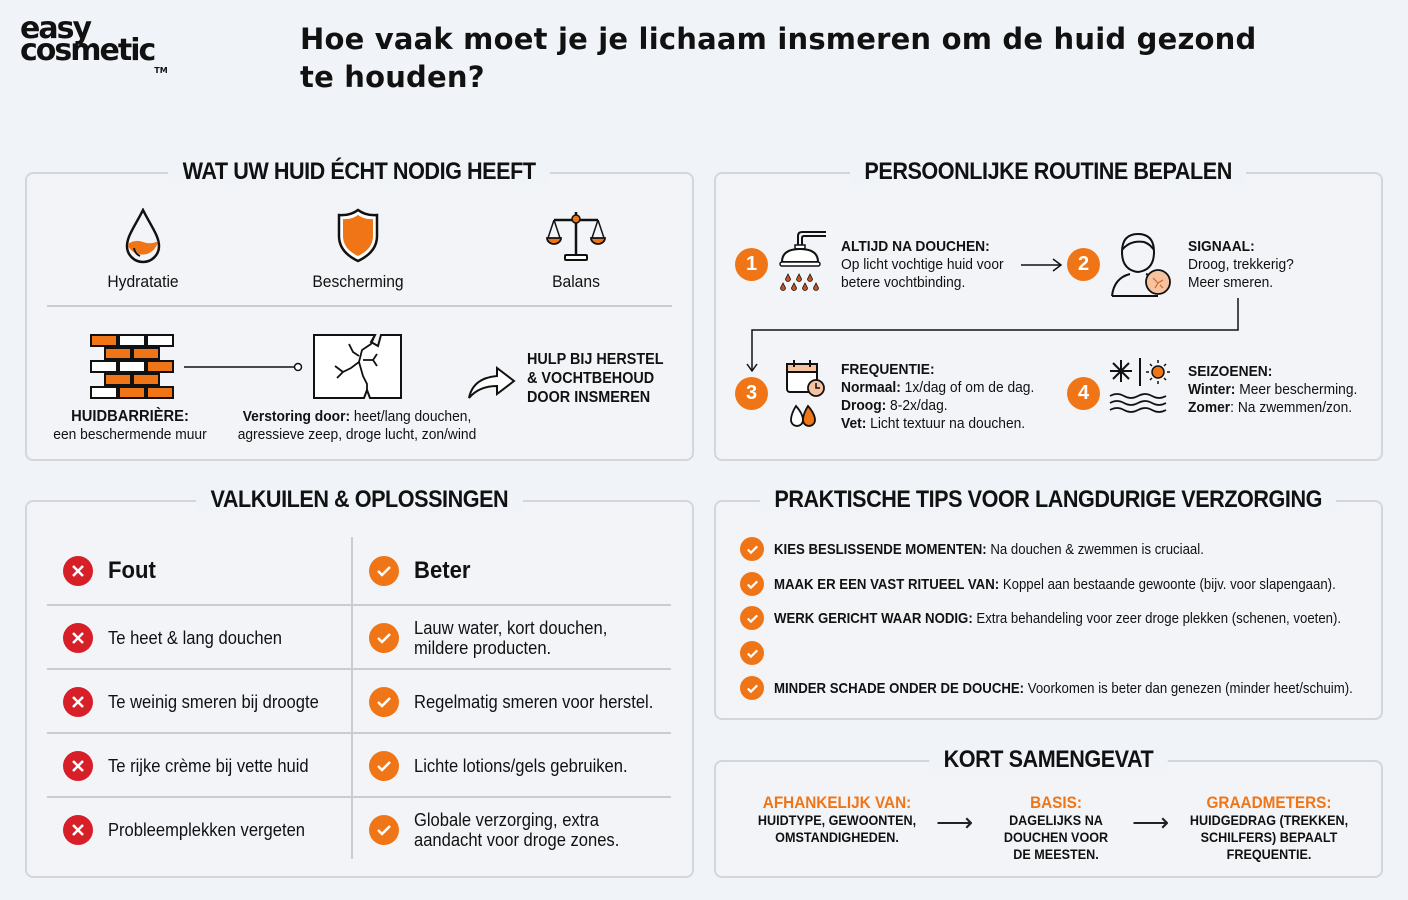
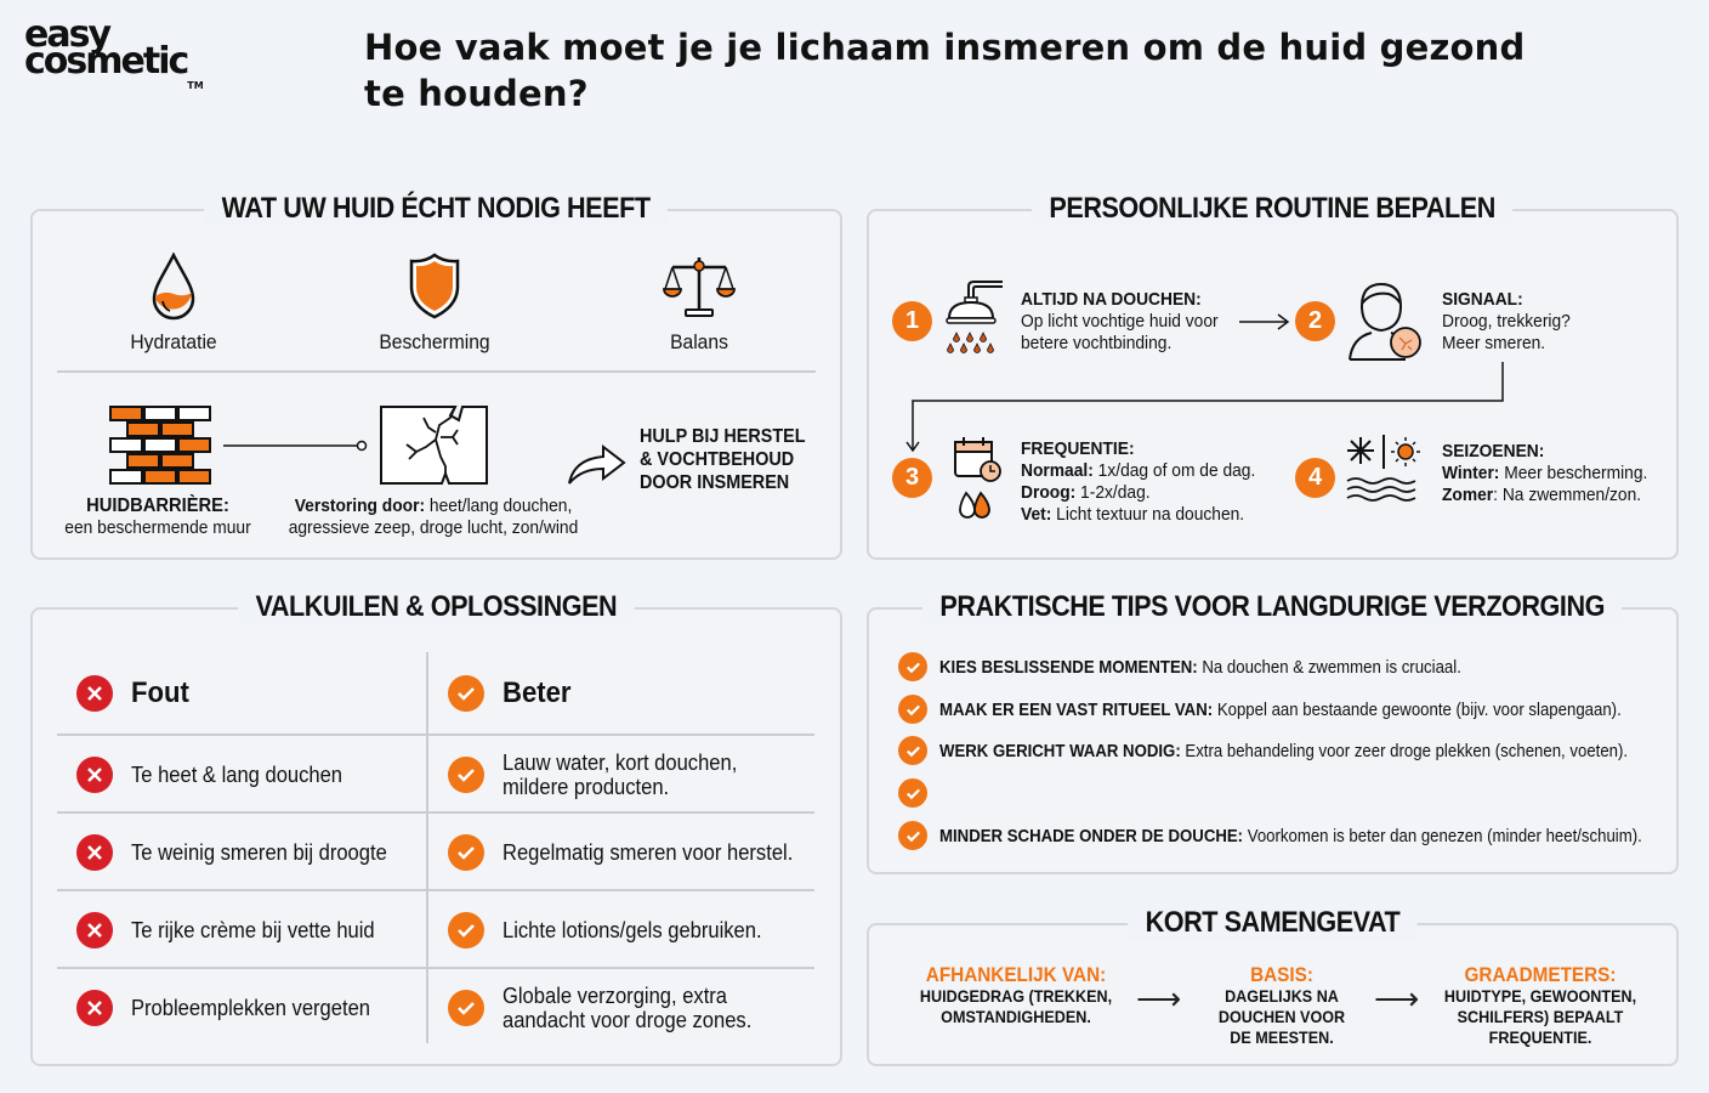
  easy
  cosmeticTM
  Hoe vaak moet je je lichaam insmeren om de huid gezond te houden?
  WAT UW HUID ÉCHT NODIG HEEFT
  Hydratatie
  Bescherming
  Balans
  HUIDBARRIÈRE:
  een beschermende muur
  Verstoring door: heet/lang douchen,
  agressieve zeep, droge lucht, zon/wind
  HULP BIJ HERSTEL
  & VOCHTBEHOUD
  DOOR INSMEREN
  PERSOONLIJKE ROUTINE BEPALEN
  1
  ALTIJD NA DOUCHEN:
  Op licht vochtige huid voor
  betere vochtbinding.
  2
  SIGNAAL:
  Droog, trekkerig?
  Meer smeren.
  3
  FREQUENTIE:
  Normaal: 1x/dag of om de dag.
- Droog: 8-2x/dag.
+ Droog: 1-2x/dag.
  Vet: Licht textuur na douchen.
  4
  SEIZOENEN:
  Winter: Meer bescherming.
  Zomer: Na zwemmen/zon.
  VALKUILEN & OPLOSSINGEN
  Fout
  Beter
  Te heet & lang douchen
  Lauw water, kort douchen,
  mildere producten.
  Te weinig smeren bij droogte
  Regelmatig smeren voor herstel.
  Te rijke crème bij vette huid
  Lichte lotions/gels gebruiken.
  Probleemplekken vergeten
  Globale verzorging, extra
  aandacht voor droge zones.
  PRAKTISCHE TIPS VOOR LANGDURIGE VERZORGING
  KIES BESLISSENDE MOMENTEN: Na douchen & zwemmen is cruciaal.
  MAAK ER EEN VAST RITUEEL VAN: Koppel aan bestaande gewoonte (bijv. voor slapengaan).
  WERK GERICHT WAAR NODIG: Extra behandeling voor zeer droge plekken (schenen, voeten).
  MINDER SCHADE ONDER DE DOUCHE: Voorkomen is beter dan genezen (minder heet/schuim).
  KORT SAMENGEVAT
  AFHANKELIJK VAN:
- HUIDTYPE, GEWOONTEN,
+ HUIDGEDRAG (TREKKEN,
  OMSTANDIGHEDEN.
  ⟶
  BASIS:
  DAGELIJKS NA
  DOUCHEN VOOR
  DE MEESTEN.
  ⟶
  GRAADMETERS:
- HUIDGEDRAG (TREKKEN,
+ HUIDTYPE, GEWOONTEN,
  SCHILFERS) BEPAALT
  FREQUENTIE.
